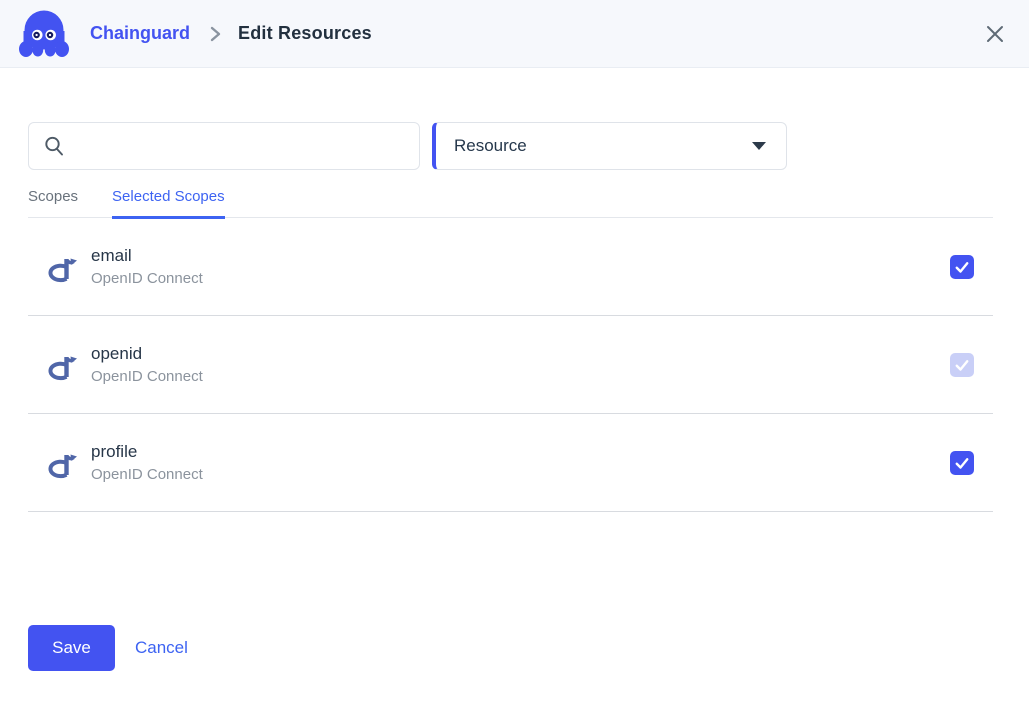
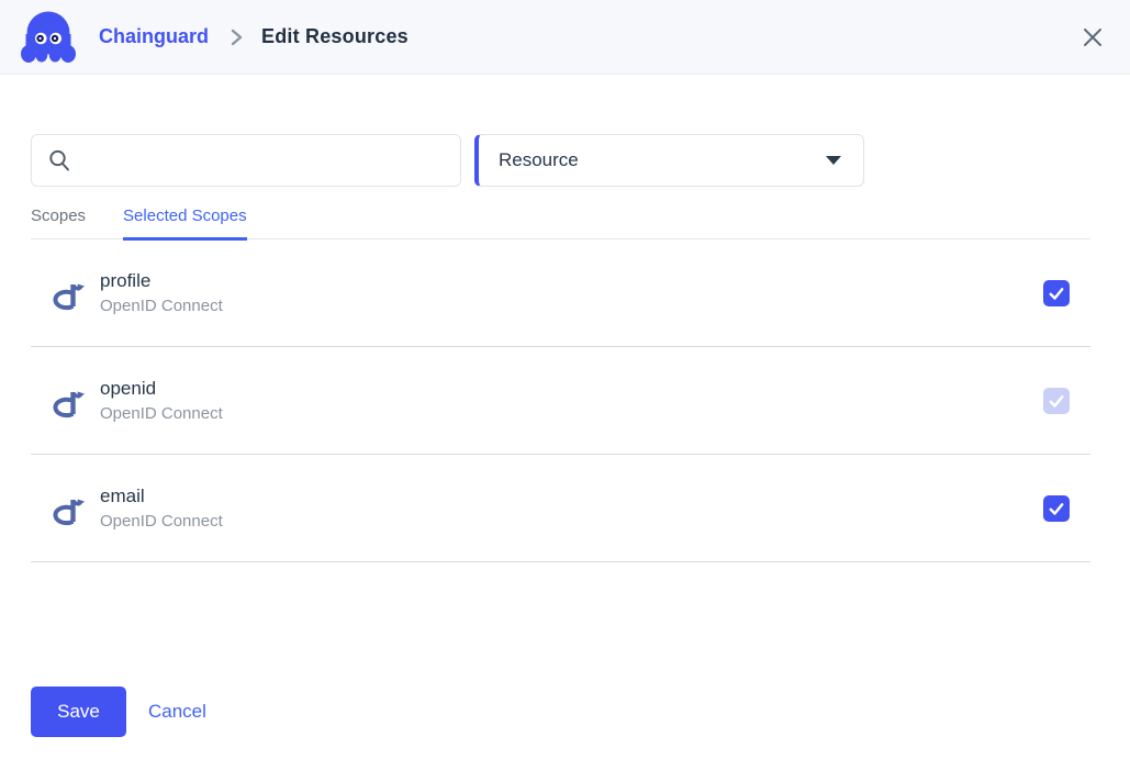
  Chainguard
  Edit Resources
  Resource
  Scopes
  Selected Scopes
- email
+ profile
  OpenID Connect
  openid
  OpenID Connect
- profile
+ email
  OpenID Connect
  Save
  Cancel
